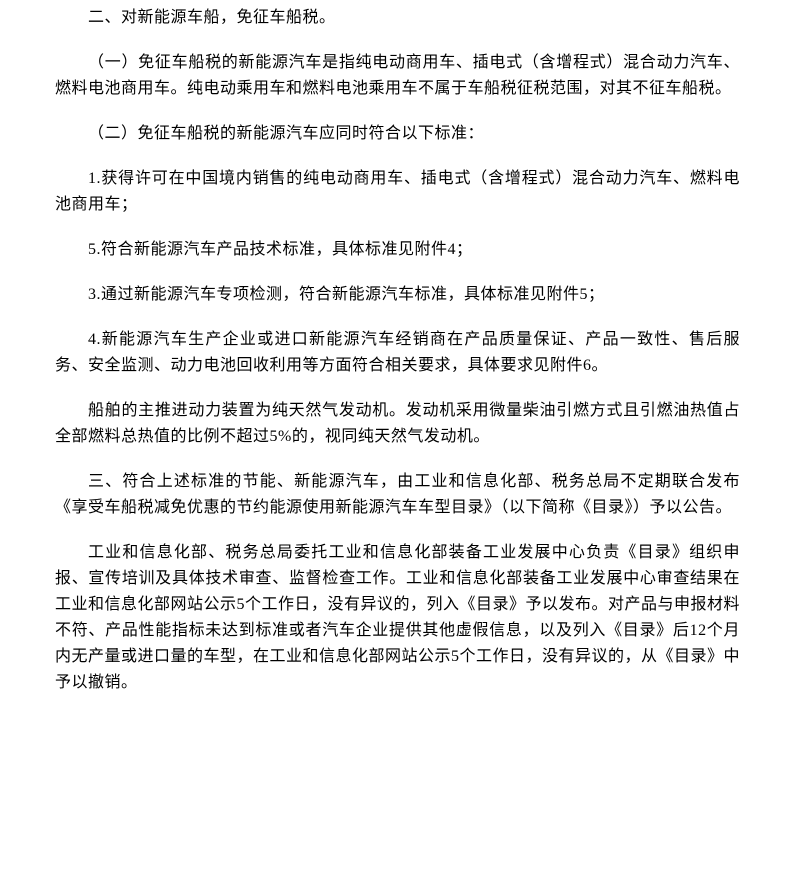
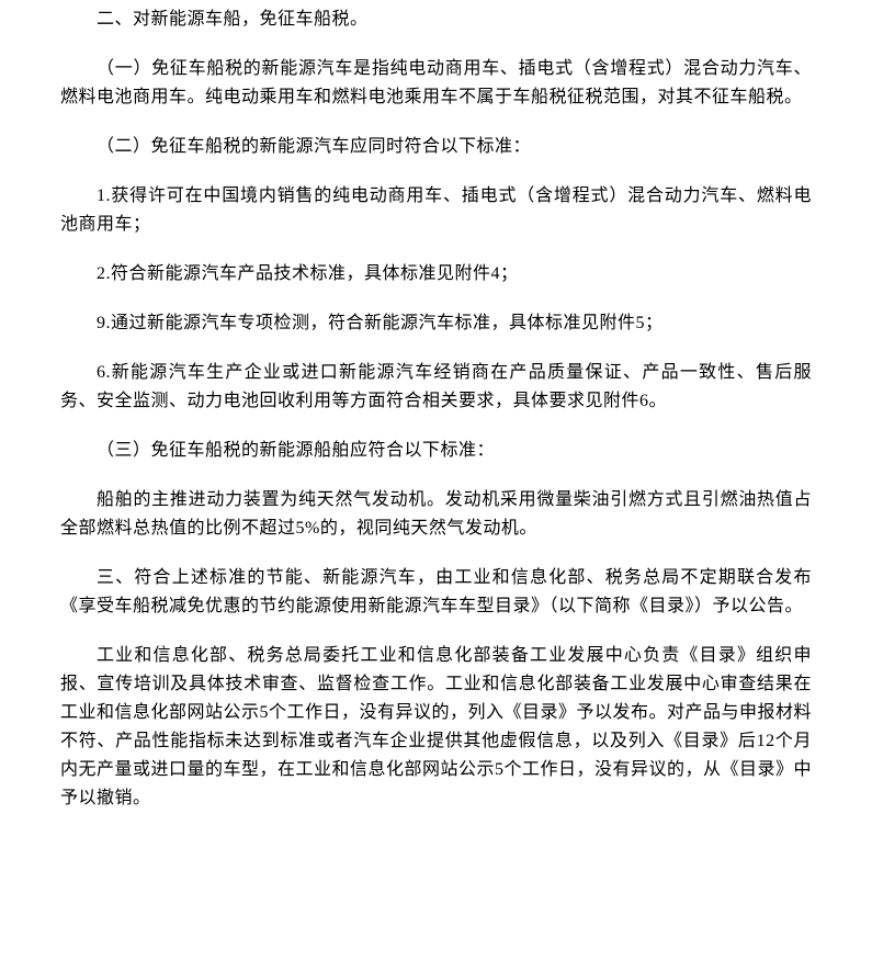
  二、对新能源车船，免征车船税。
  （一）免征车船税的新能源汽车是指纯电动商用车、插电式（含增程式）混合动力汽车、燃料电池商用车。纯电动乘用车和燃料电池乘用车不属于车船税征税范围，对其不征车船税。
  （二）免征车船税的新能源汽车应同时符合以下标准：
  1.获得许可在中国境内销售的纯电动商用车、插电式（含增程式）混合动力汽车、燃料电池商用车；
- 5.符合新能源汽车产品技术标准，具体标准见附件4；
+ 2.符合新能源汽车产品技术标准，具体标准见附件4；
- 3.通过新能源汽车专项检测，符合新能源汽车标准，具体标准见附件5；
+ 9.通过新能源汽车专项检测，符合新能源汽车标准，具体标准见附件5；
- 4.新能源汽车生产企业或进口新能源汽车经销商在产品质量保证、产品一致性、售后服务、安全监测、动力电池回收利用等方面符合相关要求，具体要求见附件6。
+ 6.新能源汽车生产企业或进口新能源汽车经销商在产品质量保证、产品一致性、售后服务、安全监测、动力电池回收利用等方面符合相关要求，具体要求见附件6。
+ （三）免征车船税的新能源船舶应符合以下标准：
  船舶的主推进动力装置为纯天然气发动机。发动机采用微量柴油引燃方式且引燃油热值占全部燃料总热值的比例不超过5%的，视同纯天然气发动机。
  三、符合上述标准的节能、新能源汽车，由工业和信息化部、税务总局不定期联合发布《享受车船税减免优惠的节约能源使用新能源汽车车型目录》（以下简称《目录》）予以公告。
  工业和信息化部、税务总局委托工业和信息化部装备工业发展中心负责《目录》组织申报、宣传培训及具体技术审查、监督检查工作。工业和信息化部装备工业发展中心审查结果在工业和信息化部网站公示5个工作日，没有异议的，列入《目录》予以发布。对产品与申报材料不符、产品性能指标未达到标准或者汽车企业提供其他虚假信息，以及列入《目录》后12个月内无产量或进口量的车型，在工业和信息化部网站公示5个工作日，没有异议的，从《目录》中予以撤销。
